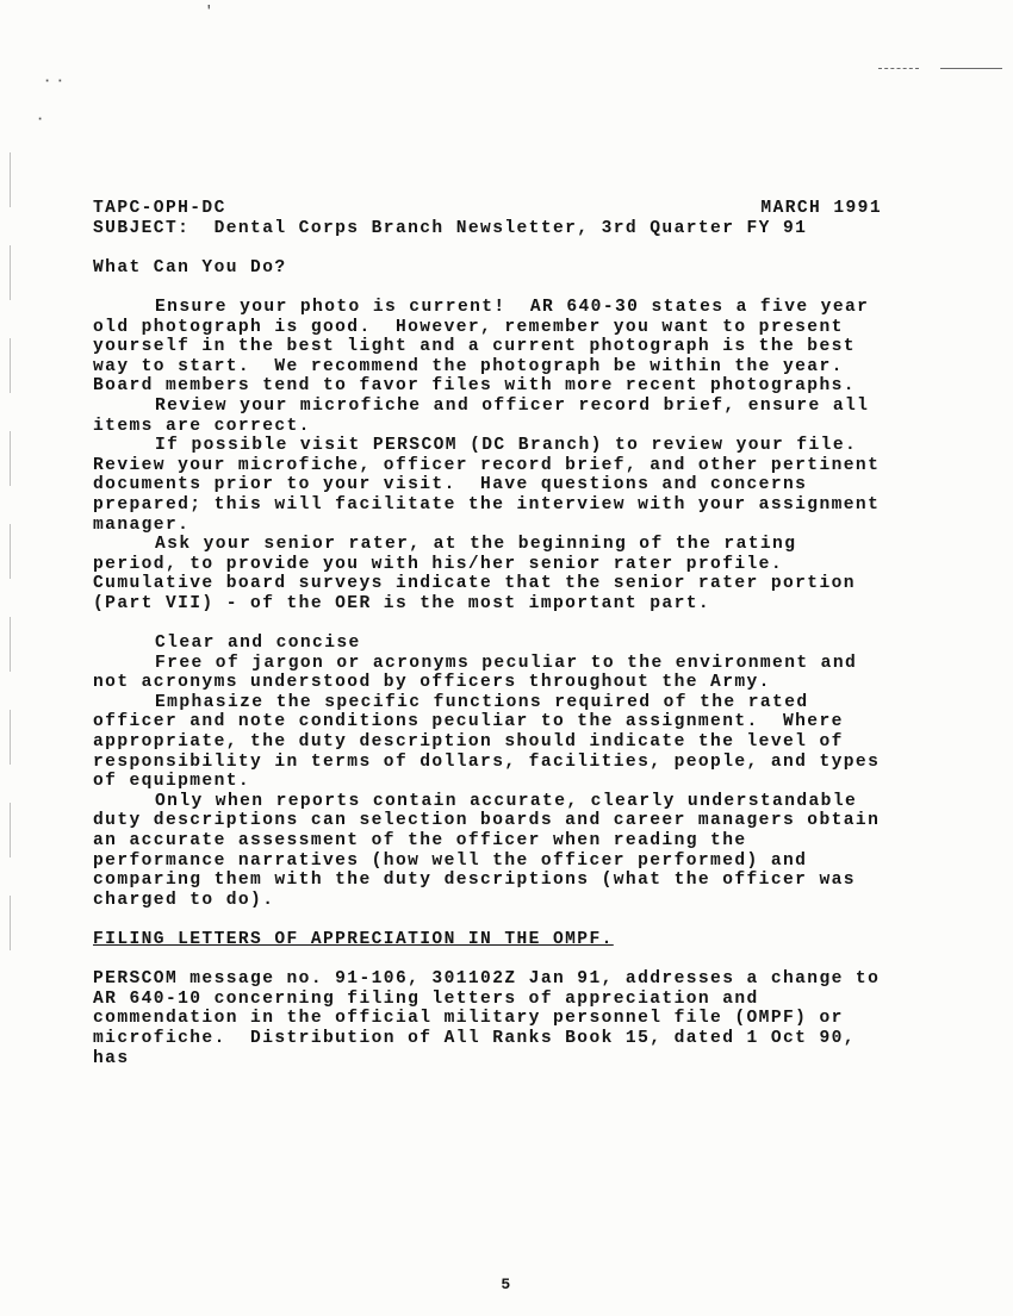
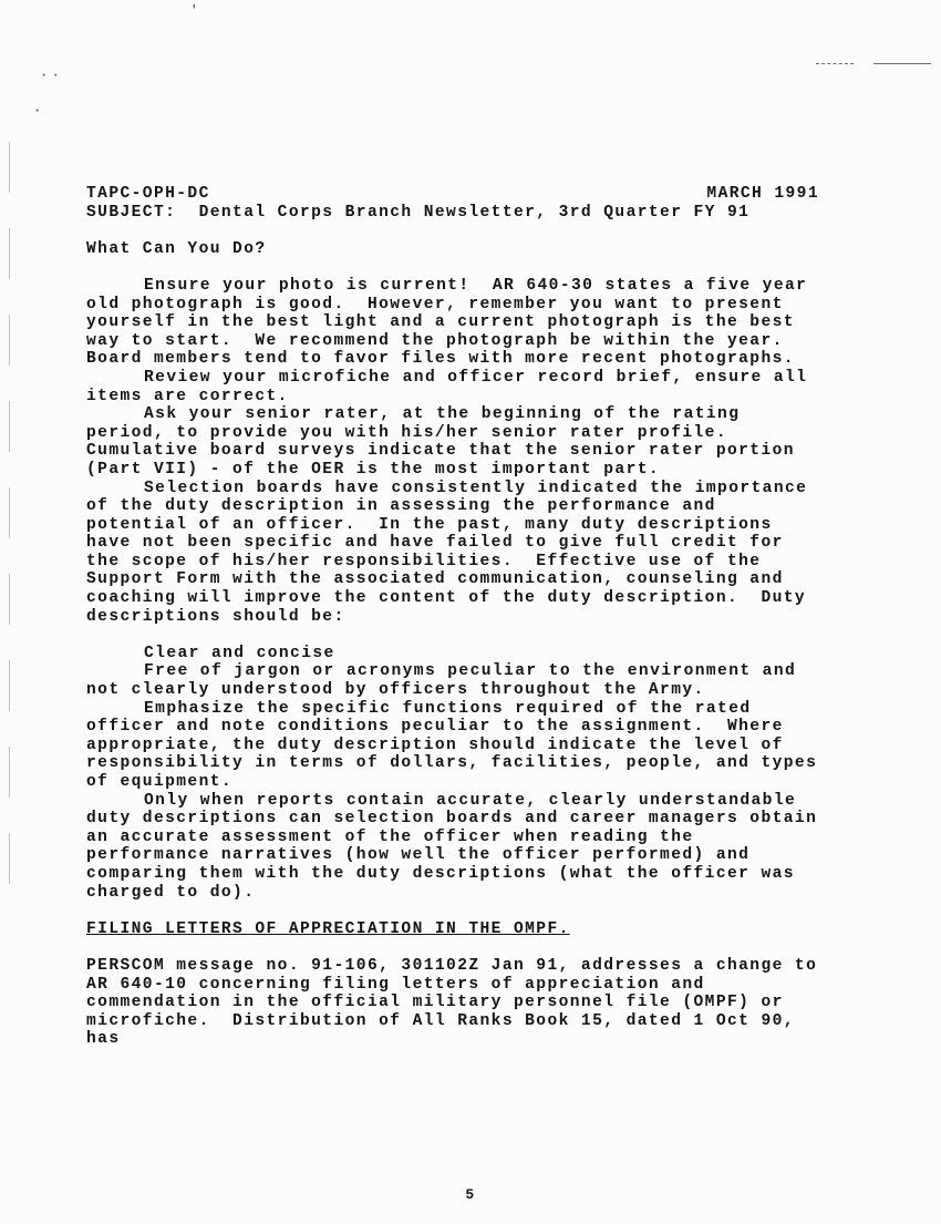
  ′
  · ·
  ·
  TAPC-OPH-DC
  MARCH 1991
  SUBJECT: Dental Corps Branch Newsletter, 3rd Quarter FY 91
  What Can You Do?
  Ensure your photo is current! AR 640-30 states a five year old photograph is good. However, remember you want to present yourself in the best light and a current photograph is the best way to start. We recommend the photograph be within the year. Board members tend to favor files with more recent photographs.
  Review your microfiche and officer record brief, ensure all items are correct.
- If possible visit PERSCOM (DC Branch) to review your file. Review your microfiche, officer record brief, and other pertinent documents prior to your visit. Have questions and concerns prepared; this will facilitate the interview with your assignment manager.
  Ask your senior rater, at the beginning of the rating period, to provide you with his/her senior rater profile. Cumulative board surveys indicate that the senior rater portion (Part VII) - of the OER is the most important part.
+ Selection boards have consistently indicated the importance of the duty description in assessing the performance and potential of an officer. In the past, many duty descriptions have not been specific and have failed to give full credit for the scope of his/her responsibilities. Effective use of the Support Form with the associated communication, counseling and coaching will improve the content of the duty description. Duty descriptions should be:
  Clear and concise
- Free of jargon or acronyms peculiar to the environment and not acronyms understood by officers throughout the Army.
+ Free of jargon or acronyms peculiar to the environment and not clearly understood by officers throughout the Army.
  Emphasize the specific functions required of the rated officer and note conditions peculiar to the assignment. Where appropriate, the duty description should indicate the level of responsibility in terms of dollars, facilities, people, and types of equipment.
  Only when reports contain accurate, clearly understandable duty descriptions can selection boards and career managers obtain an accurate assessment of the officer when reading the performance narratives (how well the officer performed) and comparing them with the duty descriptions (what the officer was charged to do).
  FILING LETTERS OF APPRECIATION IN THE OMPF.
  PERSCOM message no. 91-106, 301102Z Jan 91, addresses a change to AR 640-10 concerning filing letters of appreciation and commendation in the official military personnel file (OMPF) or microfiche. Distribution of All Ranks Book 15, dated 1 Oct 90, has
  5
